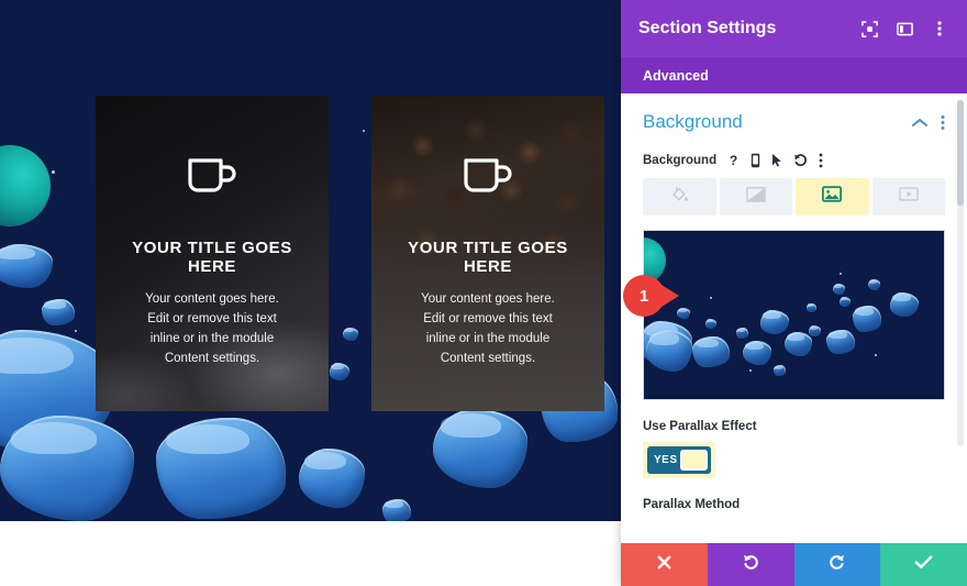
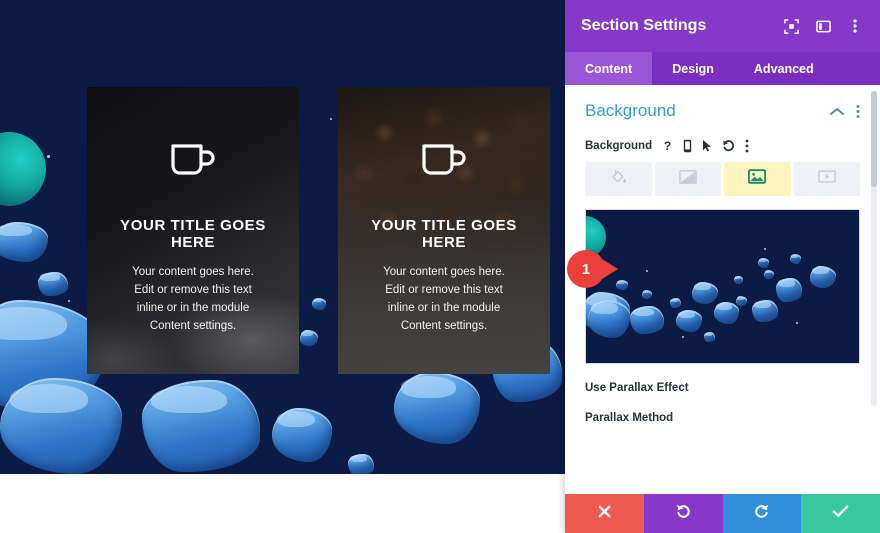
  YOUR TITLE GOES HERE
  Your content goes here.
  Edit or remove this text
  inline or in the module
  Content settings.
  YOUR TITLE GOES HERE
  Your content goes here.
  Edit or remove this text
  inline or in the module
  Content settings.
  Section Settings
+ Content
+ Design
  Advanced
  Background
  Background
  ?
  Use Parallax Effect
- YES
  Parallax Method
  1
